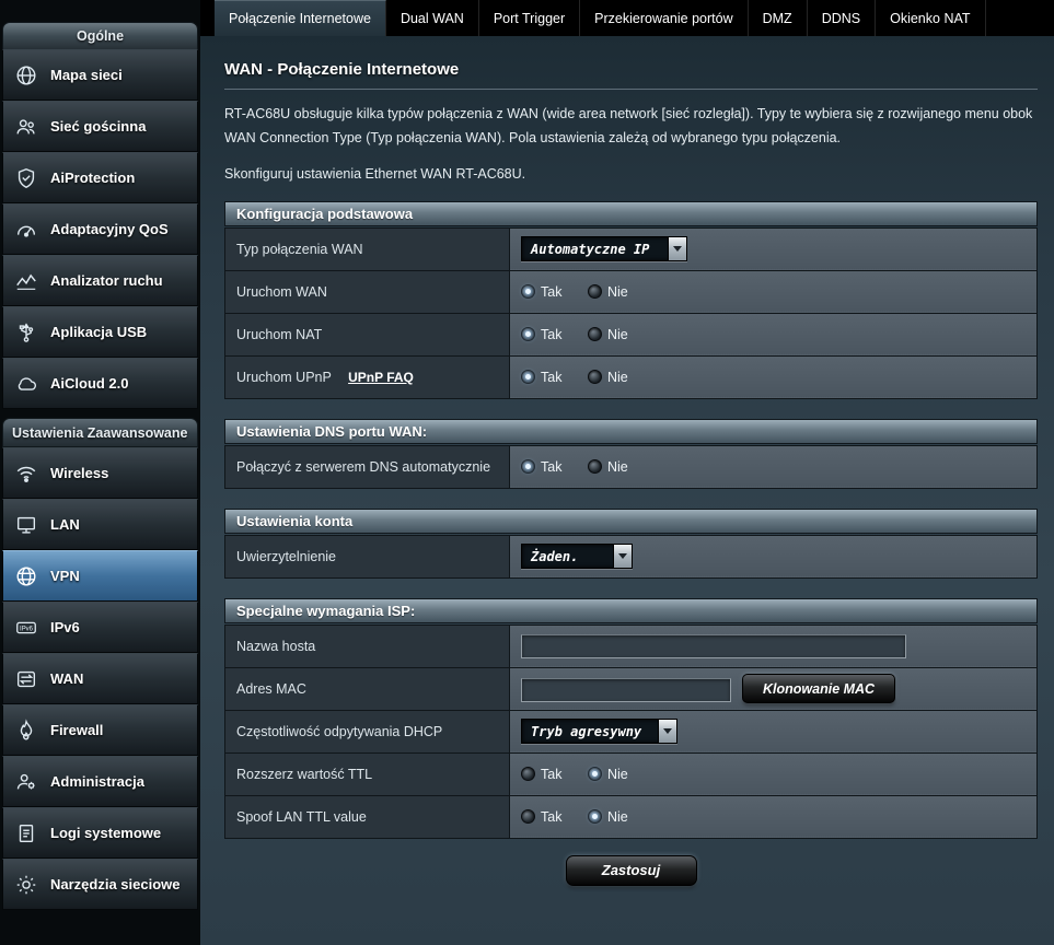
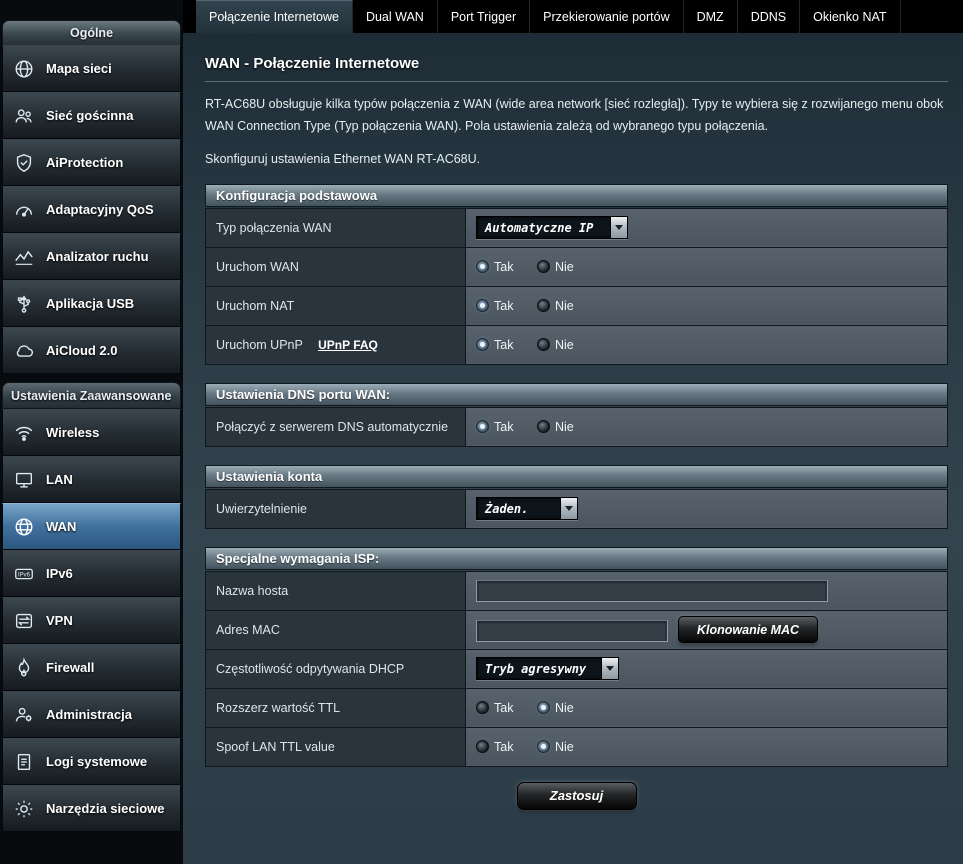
  Ogólne
  Mapa sieci
  Sieć gościnna
  AiProtection
  Adaptacyjny QoS
  Analizator ruchu
  Aplikacja USB
  AiCloud 2.0
  Ustawienia Zaawansowane
  Wireless
  LAN
- VPN
+ WAN
  IPv6
- WAN
+ VPN
  Firewall
  Administracja
  Logi systemowe
  Narzędzia sieciowe
  Połączenie Internetowe
  Dual WAN
  Port Trigger
  Przekierowanie portów
  DMZ
  DDNS
  Okienko NAT
  WAN - Połączenie Internetowe
  RT-AC68U obsługuje kilka typów połączenia z WAN (wide area network [sieć rozległa]). Typy te wybiera się z rozwijanego menu obok WAN Connection Type (Typ połączenia WAN). Pola ustawienia zależą od wybranego typu połączenia.
  Skonfiguruj ustawienia Ethernet WAN RT-AC68U.
  Konfiguracja podstawowa
  Typ połączenia WAN	Automatyczne IP
  Uruchom WAN	Tak Nie
  Uruchom NAT	Tak Nie
  Uruchom UPnP UPnP FAQ	Tak Nie
  Ustawienia DNS portu WAN:
  Połączyć z serwerem DNS automatycznie	Tak Nie
  Ustawienia konta
  Uwierzytelnienie	Żaden.
  Specjalne wymagania ISP:
  Nazwa hosta
  Adres MAC	Klonowanie MAC
  Częstotliwość odpytywania DHCP	Tryb agresywny
  Rozszerz wartość TTL	Tak Nie
  Spoof LAN TTL value	Tak Nie
  Zastosuj
